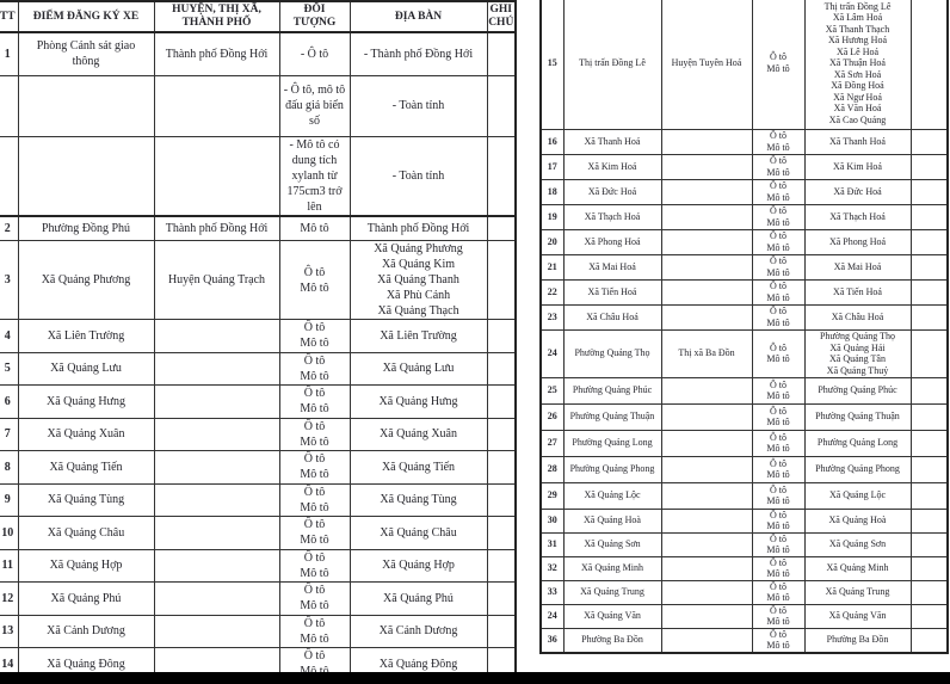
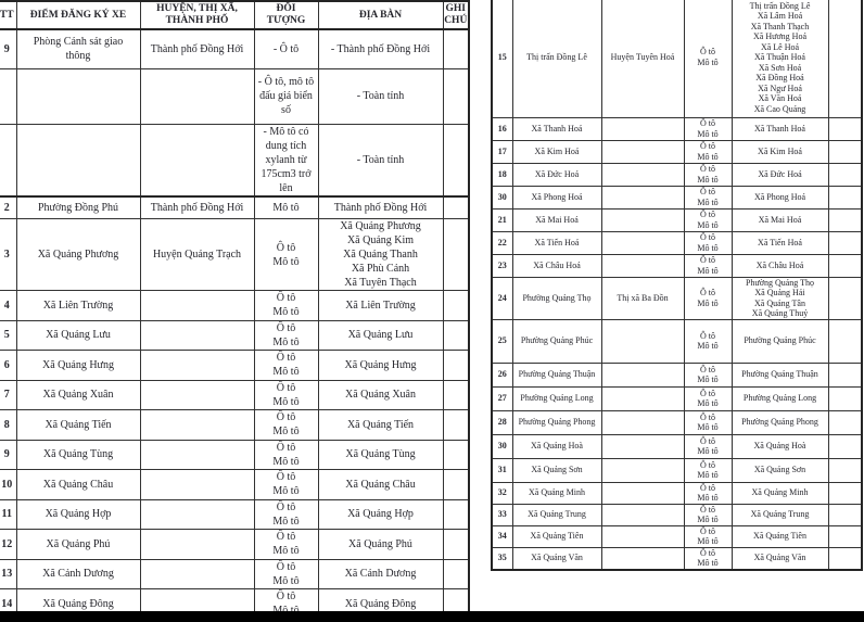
  TT	ĐIỂM ĐĂNG KÝ XE	HUYỆN, THỊ XÃ, THÀNH PHỐ	ĐỐI TƯỢNG	ĐỊA BÀN	GHI CHÚ
- 1	Phòng Cảnh sát giao thông	Thành phố Đồng Hới	- Ô tô	- Thành phố Đồng Hới
+ 9	Phòng Cảnh sát giao thông	Thành phố Đồng Hới	- Ô tô	- Thành phố Đồng Hới
  			- Ô tô, mô tô đấu giá biển số	- Toàn tỉnh
  			- Mô tô có dung tích xylanh từ 175cm3 trở lên	- Toàn tỉnh
  2	Phường Đồng Phú	Thành phố Đồng Hới	Mô tô	Thành phố Đồng Hới
- 3	Xã Quảng Phương	Huyện Quảng Trạch	Ô tô Mô tô	Xã Quảng Phương Xã Quảng Kim Xã Quảng Thanh Xã Phù Cảnh Xã Quảng Thạch
+ 3	Xã Quảng Phương	Huyện Quảng Trạch	Ô tô Mô tô	Xã Quảng Phương Xã Quảng Kim Xã Quảng Thanh Xã Phù Cảnh Xã Tuyên Thạch
  4	Xã Liên Trường		Ô tô Mô tô	Xã Liên Trường
  5	Xã Quảng Lưu		Ô tô Mô tô	Xã Quảng Lưu
  6	Xã Quảng Hưng		Ô tô Mô tô	Xã Quảng Hưng
  7	Xã Quảng Xuân		Ô tô Mô tô	Xã Quảng Xuân
  8	Xã Quảng Tiến		Ô tô Mô tô	Xã Quảng Tiến
  9	Xã Quảng Tùng		Ô tô Mô tô	Xã Quảng Tùng
  10	Xã Quảng Châu		Ô tô Mô tô	Xã Quảng Châu
  11	Xã Quảng Hợp		Ô tô Mô tô	Xã Quảng Hợp
  12	Xã Quảng Phú		Ô tô Mô tô	Xã Quảng Phú
  13	Xã Cảnh Dương		Ô tô Mô tô	Xã Cảnh Dương
  14	Xã Quảng Đông		Ô tô	Xã Quảng Đông
  15	Thị trấn Đồng Lê	Huyện Tuyên Hoá	Ô tô Mô tô	Thị trấn Đồng Lê Xã Lâm Hoá Xã Thanh Thạch Xã Hương Hoá Xã Lê Hoá Xã Thuận Hoá Xã Sơn Hoá Xã Đồng Hoá Xã Ngư Hoá Xã Văn Hoá Xã Cao Quảng
  16	Xã Thanh Hoá		Ô tô Mô tô	Xã Thanh Hoá
  17	Xã Kim Hoá		Ô tô Mô tô	Xã Kim Hoá
  18	Xã Đức Hoá		Ô tô Mô tô	Xã Đức Hoá
- 19	Xã Thạch Hoá		Ô tô Mô tô	Xã Thạch Hoá
- 20	Xã Phong Hoá		Ô tô Mô tô	Xã Phong Hoá
+ 30	Xã Phong Hoá		Ô tô Mô tô	Xã Phong Hoá
  21	Xã Mai Hoá		Ô tô Mô tô	Xã Mai Hoá
  22	Xã Tiến Hoá		Ô tô Mô tô	Xã Tiến Hoá
  23	Xã Châu Hoá		Ô tô Mô tô	Xã Châu Hoá
  24	Phường Quảng Thọ	Thị xã Ba Đồn	Ô tô Mô tô	Phường Quảng Thọ Xã Quảng Hải Xã Quảng Tân Xã Quảng Thuỷ
  25	Phường Quảng Phúc		Ô tô Mô tô	Phường Quảng Phúc
  26	Phường Quảng Thuận		Ô tô Mô tô	Phường Quảng Thuận
  27	Phường Quảng Long		Ô tô Mô tô	Phường Quảng Long
  28	Phường Quảng Phong		Ô tô Mô tô	Phường Quảng Phong
- 29	Xã Quảng Lộc		Ô tô Mô tô	Xã Quảng Lộc
  30	Xã Quảng Hoà		Ô tô Mô tô	Xã Quảng Hoà
  31	Xã Quảng Sơn		Ô tô Mô tô	Xã Quảng Sơn
  32	Xã Quảng Minh		Ô tô Mô tô	Xã Quảng Minh
  33	Xã Quảng Trung		Ô tô Mô tô	Xã Quảng Trung
+ 34	Xã Quảng Tiên		Ô tô Mô tô	Xã Quảng Tiên
- 24	Xã Quảng Văn		Ô tô Mô tô	Xã Quảng Văn
+ 35	Xã Quảng Văn		Ô tô Mô tô	Xã Quảng Văn
- 36	Phường Ba Đồn		Ô tô Mô tô	Phường Ba Đồn
